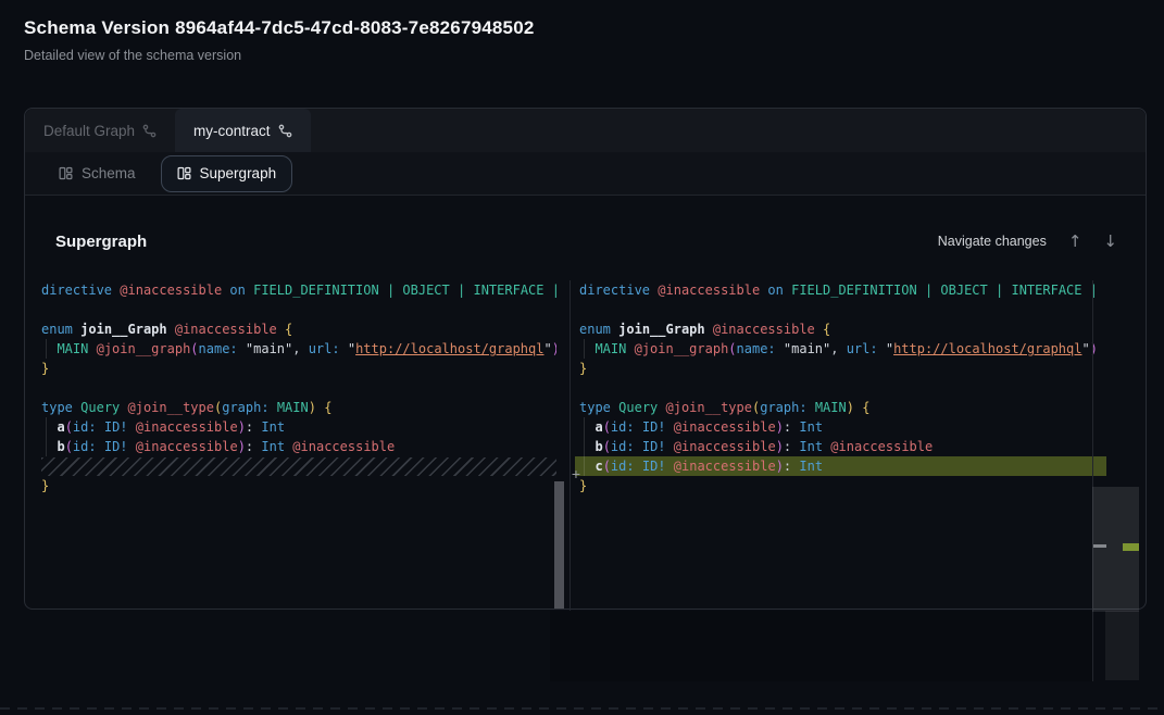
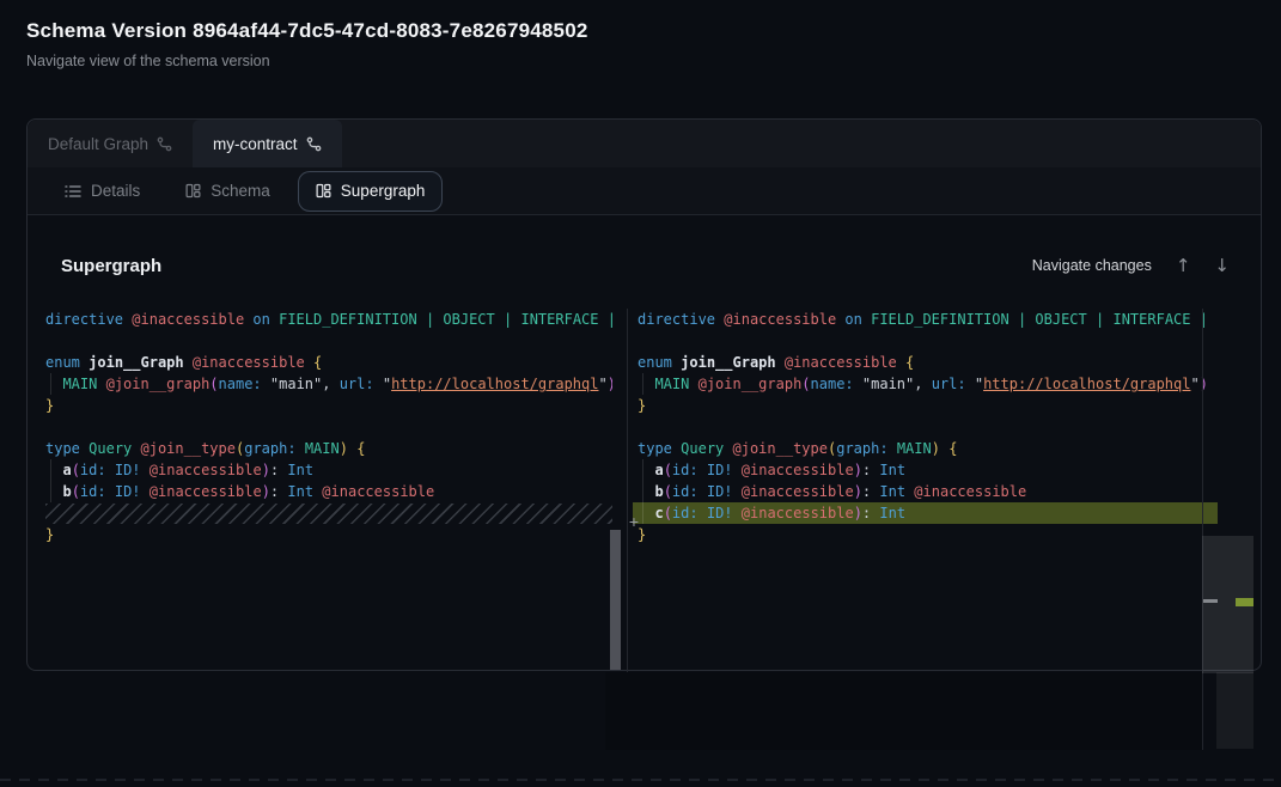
  Schema Version 8964af44-7dc5-47cd-8083-7e8267948502
- Detailed view of the schema version
+ Navigate view of the schema version
  Default Graph
  my-contract
+ Details
  Schema
  Supergraph
  Supergraph
  Navigate changes
  ↑
  ↓
  directive @inaccessible on FIELD_DEFINITION | OBJECT | INTERFACE |
  enum join__Graph @inaccessible {
  MAIN @join__graph(name: "main", url: "http://localhost/graphql")
  }
  type Query @join__type(graph: MAIN) {
  a(id: ID! @inaccessible): Int
  b(id: ID! @inaccessible): Int @inaccessible
  }
  directive @inaccessible on FIELD_DEFINITION | OBJECT | INTERFACE |
  enum join__Graph @inaccessible {
  MAIN @join__graph(name: "main", url: "http://localhost/graphql")
  }
  type Query @join__type(graph: MAIN) {
  a(id: ID! @inaccessible): Int
  b(id: ID! @inaccessible): Int @inaccessible
  c(id: ID! @inaccessible): Int
  }
  +
